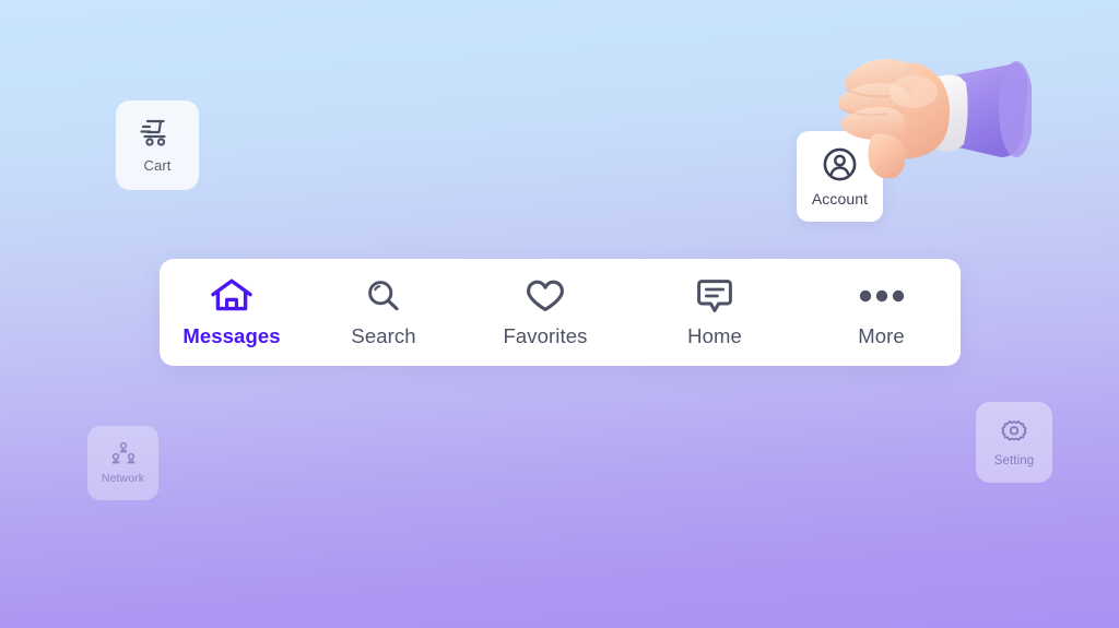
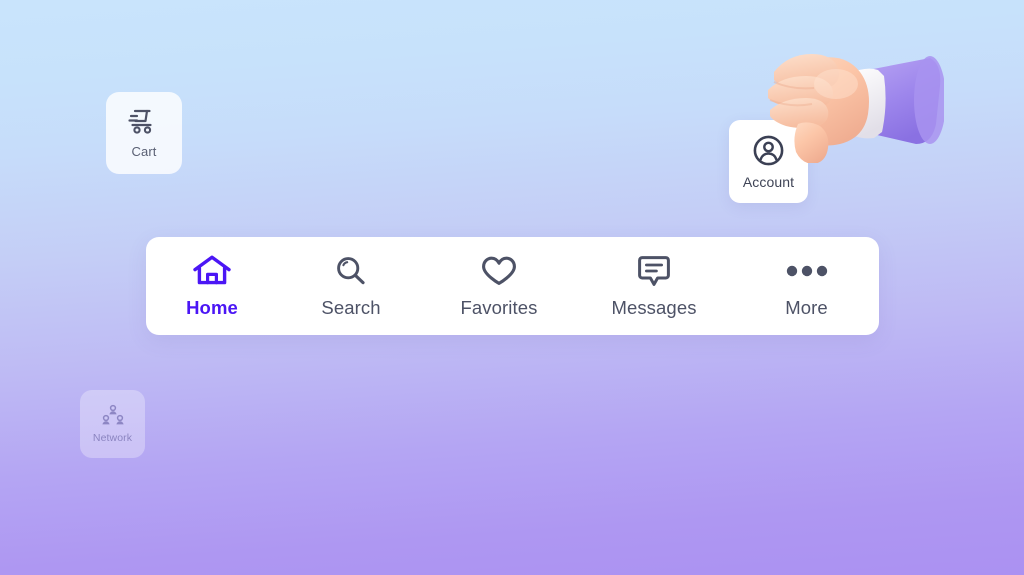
  Cart
  Account
  Network
- Setting
- Messages
+ Home
  Search
  Favorites
- Home
+ Messages
  More
